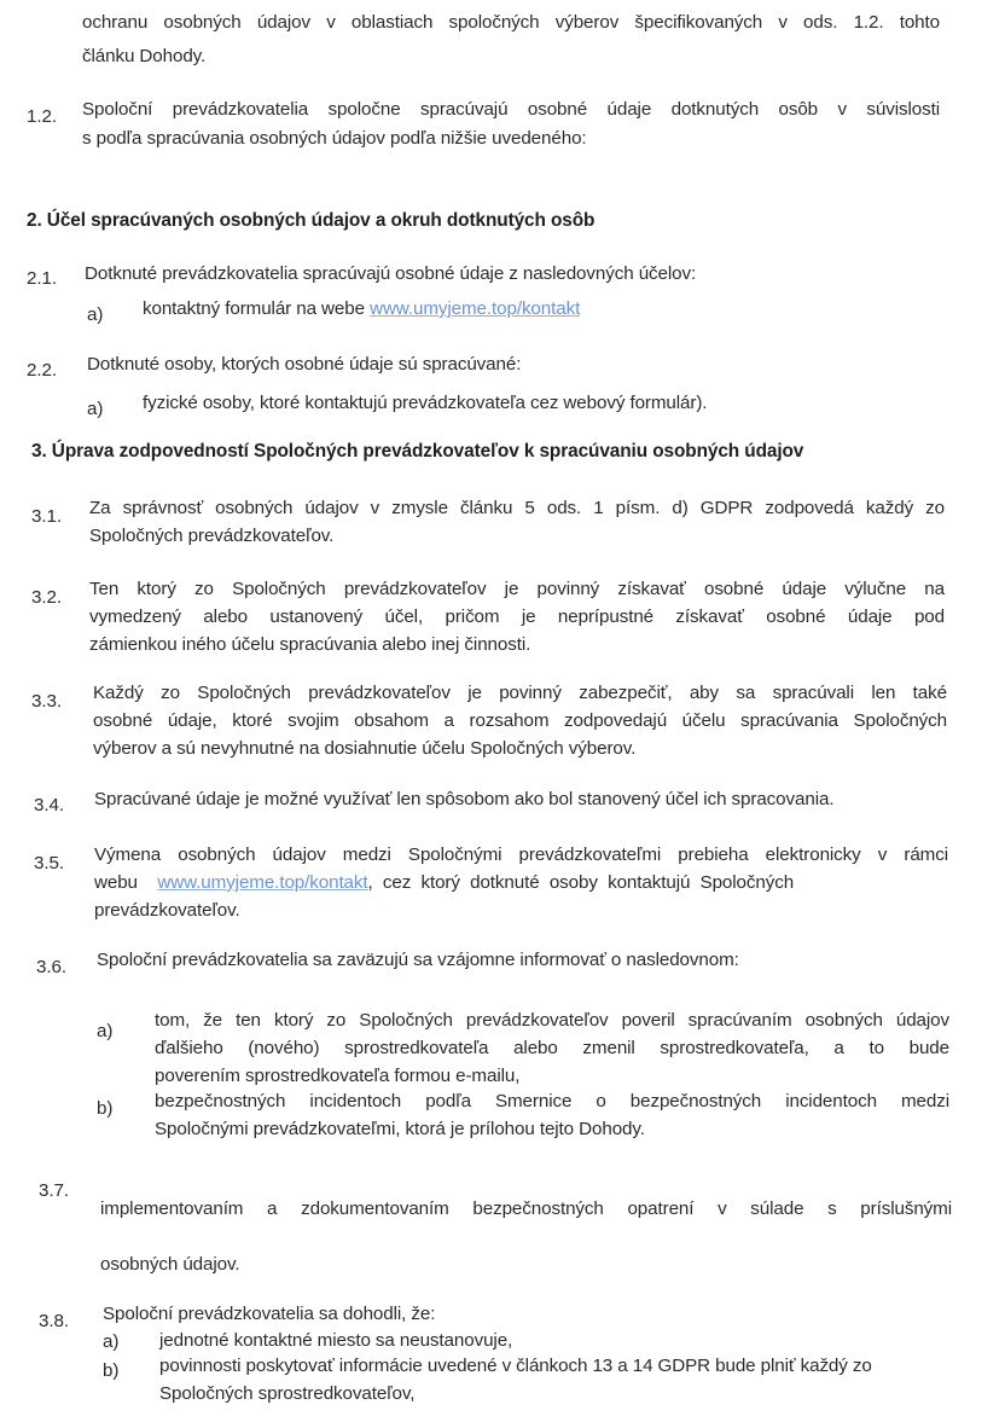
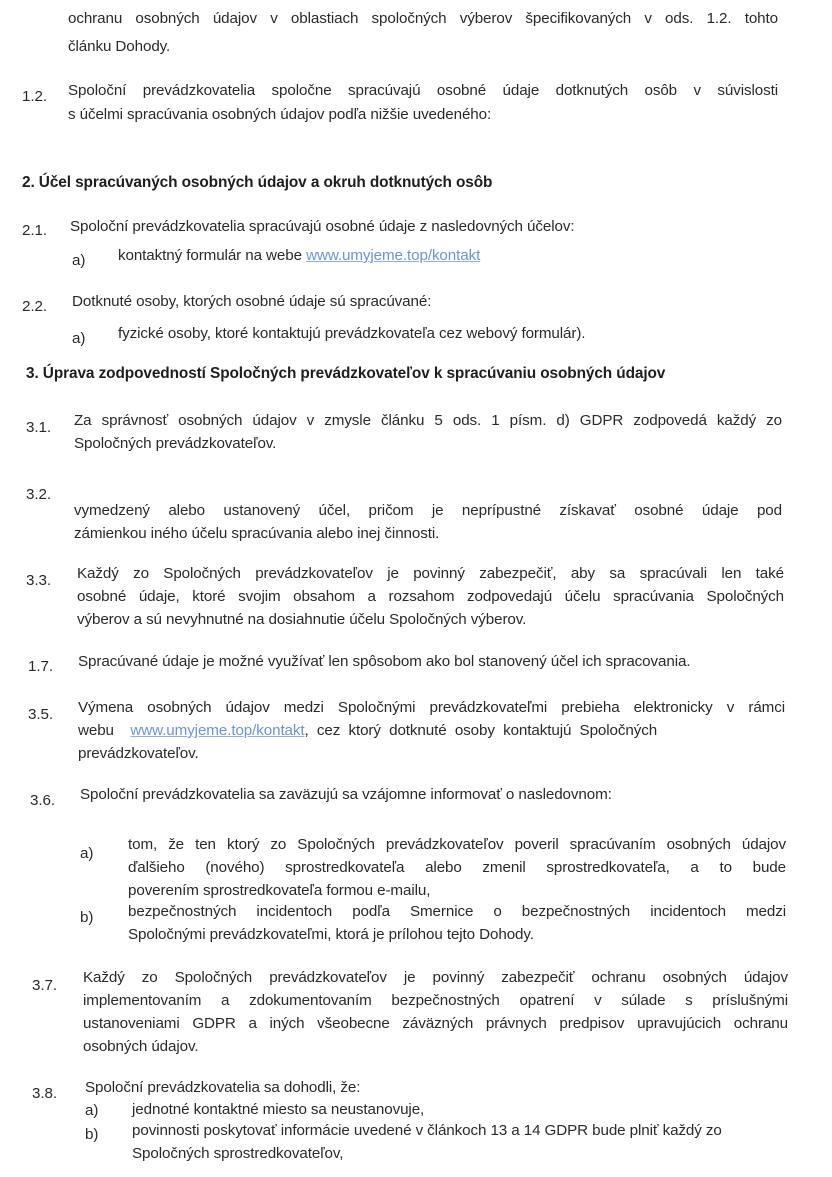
  ochranu osobných údajov v oblastiach spoločných výberov špecifikovaných v ods. 1.2. tohto
  článku Dohody.
  1.2.
  Spoloční prevádzkovatelia spoločne spracúvajú osobné údaje dotknutých osôb v súvislosti
- s podľa spracúvania osobných údajov podľa nižšie uvedeného:
+ s účelmi spracúvania osobných údajov podľa nižšie uvedeného:
  2. Účel spracúvaných osobných údajov a okruh dotknutých osôb
  2.1.
- Dotknuté prevádzkovatelia spracúvajú osobné údaje z nasledovných účelov:
+ Spoloční prevádzkovatelia spracúvajú osobné údaje z nasledovných účelov:
  a)
  kontaktný formulár na webe www.umyjeme.top/kontakt
  2.2.
  Dotknuté osoby, ktorých osobné údaje sú spracúvané:
  a)
  fyzické osoby, ktoré kontaktujú prevádzkovateľa cez webový formulár).
  3. Úprava zodpovedností Spoločných prevádzkovateľov k spracúvaniu osobných údajov
  3.1.
  Za správnosť osobných údajov v zmysle článku 5 ods. 1 písm. d) GDPR zodpovedá každý zo
  Spoločných prevádzkovateľov.
  3.2.
- Ten ktorý zo Spoločných prevádzkovateľov je povinný získavať osobné údaje výlučne na
  vymedzený alebo ustanovený účel, pričom je neprípustné získavať osobné údaje pod
  zámienkou iného účelu spracúvania alebo inej činnosti.
  3.3.
  Každý zo Spoločných prevádzkovateľov je povinný zabezpečiť, aby sa spracúvali len také
  osobné údaje, ktoré svojim obsahom a rozsahom zodpovedajú účelu spracúvania Spoločných
  výberov a sú nevyhnutné na dosiahnutie účelu Spoločných výberov.
- 3.4.
+ 1.7.
  Spracúvané údaje je možné využívať len spôsobom ako bol stanovený účel ich spracovania.
  3.5.
  Výmena osobných údajov medzi Spoločnými prevádzkovateľmi prebieha elektronicky v rámci
  webu www.umyjeme.top/kontakt, cez ktorý dotknuté osoby kontaktujú Spoločných
  prevádzkovateľov.
  3.6.
  Spoloční prevádzkovatelia sa zaväzujú sa vzájomne informovať o nasledovnom:
  a)
  tom, že ten ktorý zo Spoločných prevádzkovateľov poveril spracúvaním osobných údajov
  ďalšieho (nového) sprostredkovateľa alebo zmenil sprostredkovateľa, a to bude
  poverením sprostredkovateľa formou e-mailu,
  b)
  bezpečnostných incidentoch podľa Smernice o bezpečnostných incidentoch medzi
  Spoločnými prevádzkovateľmi, ktorá je prílohou tejto Dohody.
  3.7.
+ Každý zo Spoločných prevádzkovateľov je povinný zabezpečiť ochranu osobných údajov
  implementovaním a zdokumentovaním bezpečnostných opatrení v súlade s príslušnými
+ ustanoveniami GDPR a iných všeobecne záväzných právnych predpisov upravujúcich ochranu
  osobných údajov.
  3.8.
  Spoloční prevádzkovatelia sa dohodli, že:
  a)
  jednotné kontaktné miesto sa neustanovuje,
  b)
  povinnosti poskytovať informácie uvedené v článkoch 13 a 14 GDPR bude plniť každý zo
  Spoločných sprostredkovateľov,
